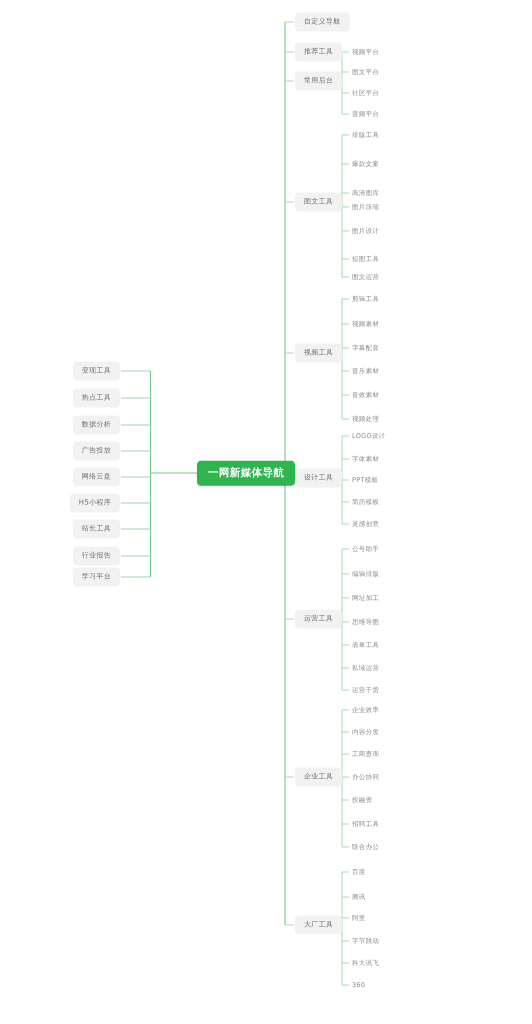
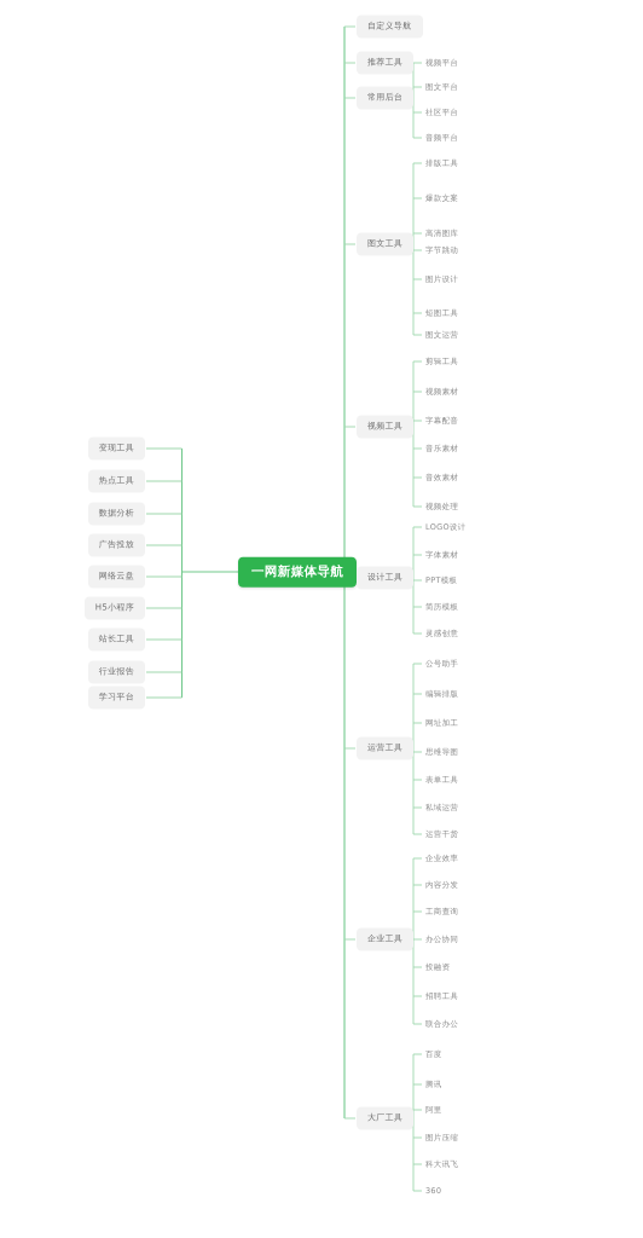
  一网新媒体导航
  变现工具
  热点工具
  数据分析
  广告投放
  网络云盘
  H5小程序
  站长工具
  行业报告
  学习平台
  自定义导航
  推荐工具
  常用后台
  图文工具
  视频工具
  设计工具
  运营工具
  企业工具
  大厂工具
  视频平台
  图文平台
  社区平台
  音频平台
  排版工具
  爆款文案
  高清图库
- 图片压缩
+ 字节跳动
  图片设计
  短图工具
  图文运营
  剪辑工具
  视频素材
  字幕配音
  音乐素材
  音效素材
  视频处理
  LOGO设计
  字体素材
  PPT模板
  简历模板
  灵感创意
  公号助手
  编辑排版
  网址加工
  思维导图
  表单工具
  私域运营
  运营干货
  企业效率
  内容分发
  工商查询
  办公协同
  投融资
  招聘工具
  联合办公
  百度
  腾讯
  阿里
- 字节跳动
+ 图片压缩
  科大讯飞
  360
